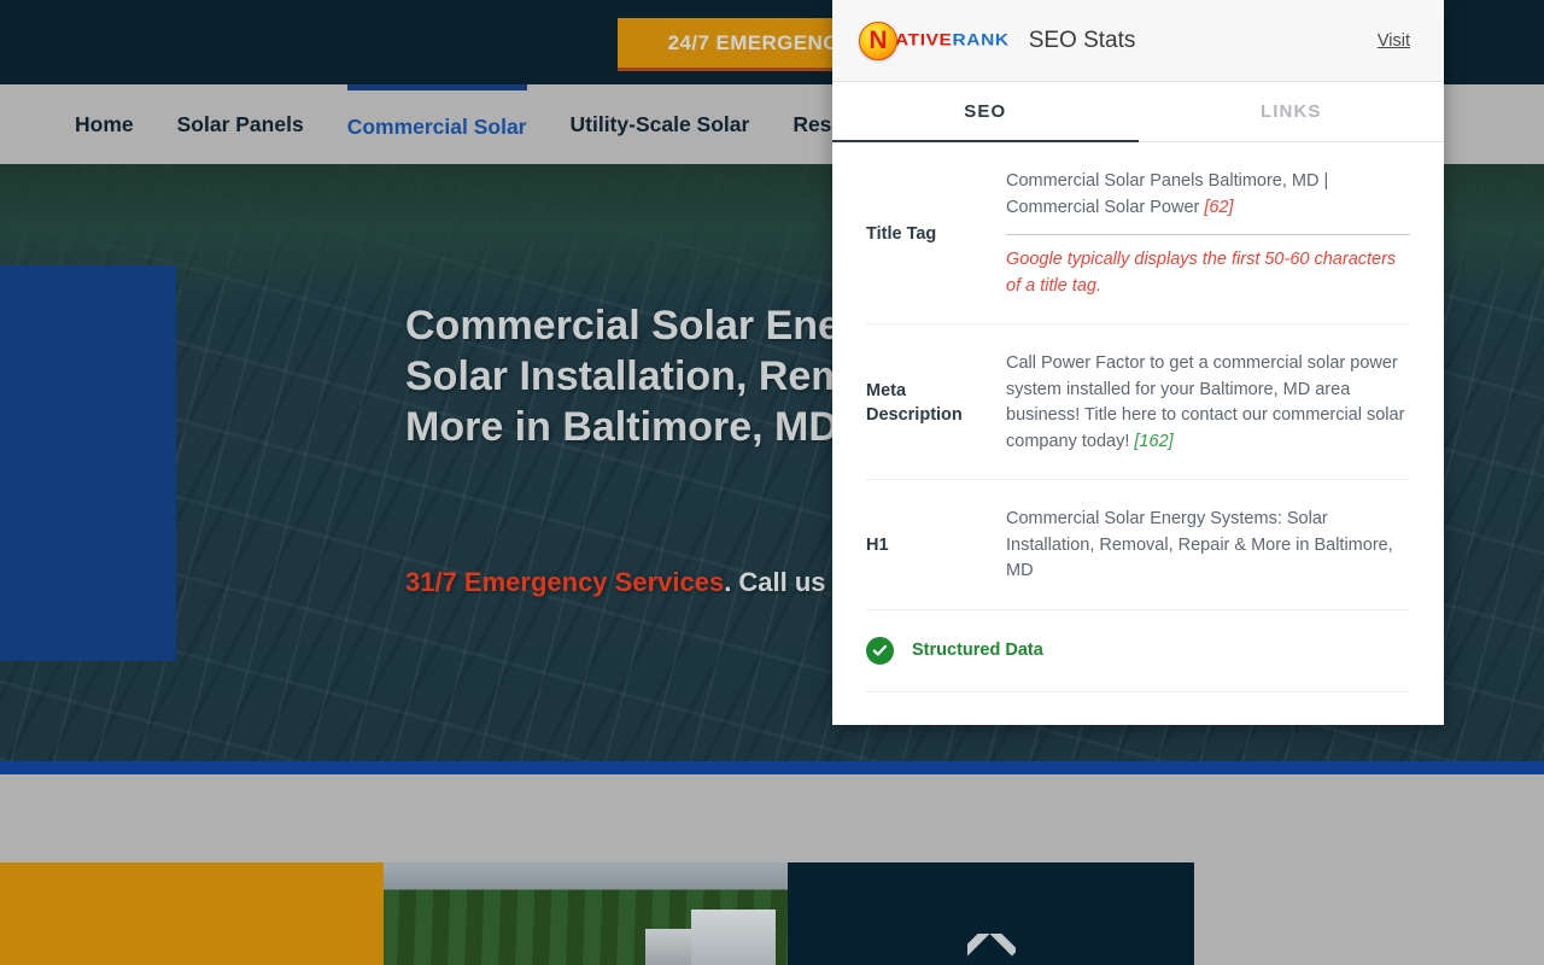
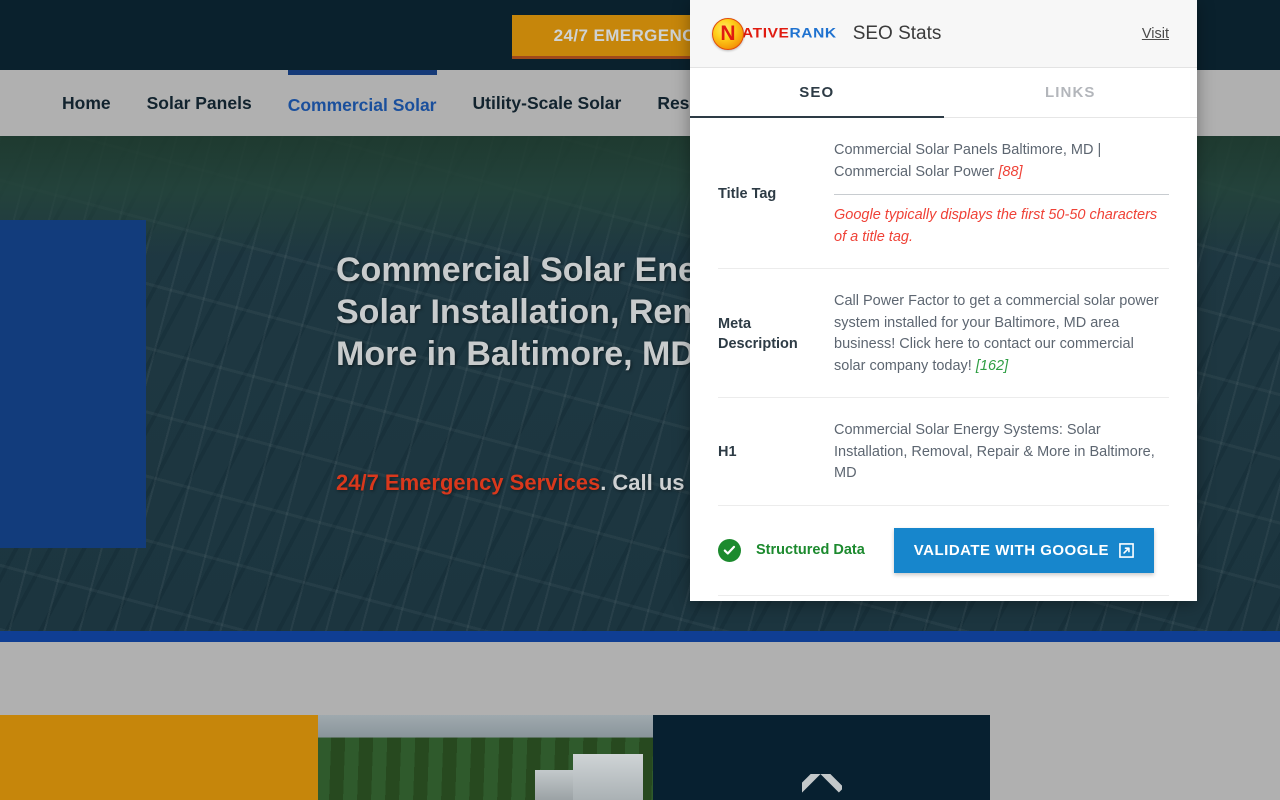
  Home
  Solar Panels
  Commercial Solar
  Utility-Scale Solar
  Commercial Solar Ene Solar Installation, Rem More in Baltimore, MD
- 31/7 Emergency Services. Call us
+ 24/7 Emergency Services. Call us
  N
  ATIVERANK
  SEO Stats
  Visit
  SEO
  LINKS
  Title Tag
- Commercial Solar Panels Baltimore, MD | Commercial Solar Power [62]
+ Commercial Solar Panels Baltimore, MD | Commercial Solar Power [88]
- Google typically displays the first 50-60 characters of a title tag.
+ Google typically displays the first 50-50 characters of a title tag.
  Meta Description
- Call Power Factor to get a commercial solar power system installed for your Baltimore, MD area business! Title here to contact our commercial solar company today! [162]
+ Call Power Factor to get a commercial solar power system installed for your Baltimore, MD area business! Click here to contact our commercial solar company today! [162]
  H1
  Commercial Solar Energy Systems: Solar Installation, Removal, Repair & More in Baltimore, MD
  Structured Data
+ VALIDATE WITH GOOGLE
